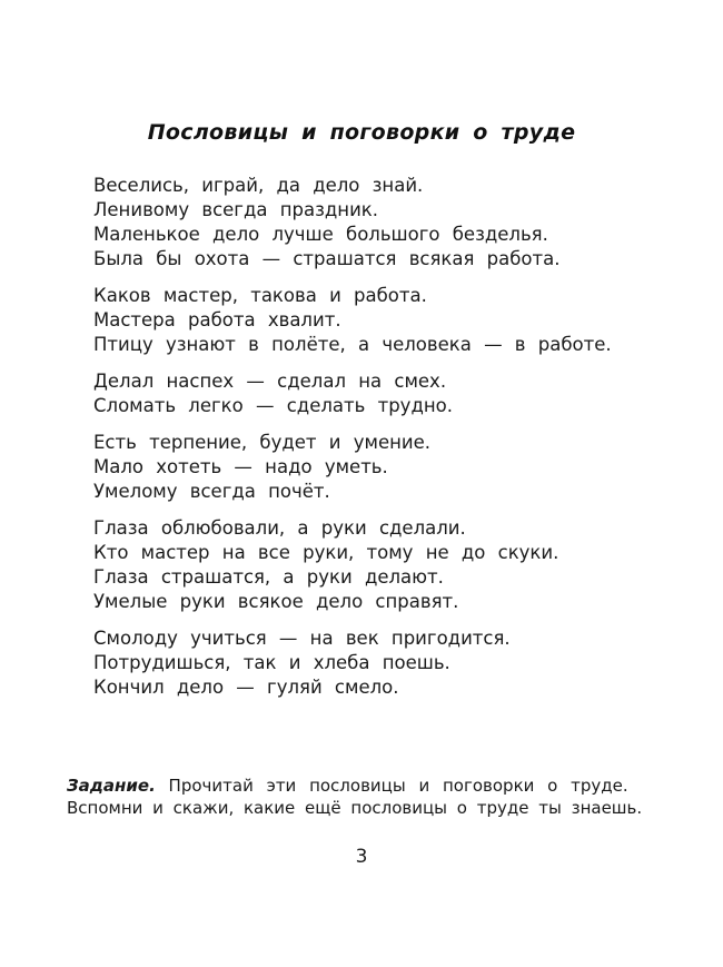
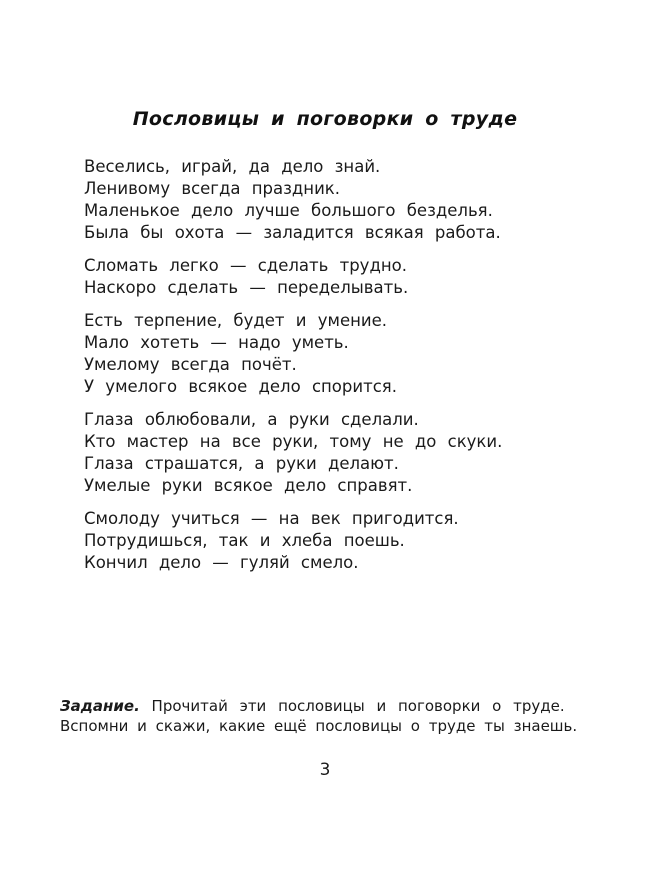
  Пословицы и поговорки о труде
  Веселись, играй, да дело знай.
  Ленивому всегда праздник.
  Маленькое дело лучше большого безделья.
- Была бы охота — страшатся всякая работа.
+ Была бы охота — заладится всякая работа.
- Каков мастер, такова и работа.
- Мастера работа хвалит.
- Птицу узнают в полёте, а человека — в работе.
- Делал наспех — сделал на смех.
  Сломать легко — сделать трудно.
+ Наскоро сделать — переделывать.
  Есть терпение, будет и умение.
  Мало хотеть — надо уметь.
  Умелому всегда почёт.
+ У умелого всякое дело спорится.
  Глаза облюбовали, а руки сделали.
  Кто мастер на все руки, тому не до скуки.
  Глаза страшатся, а руки делают.
  Умелые руки всякое дело справят.
  Смолоду учиться — на век пригодится.
  Потрудишься, так и хлеба поешь.
  Кончил дело — гуляй смело.
  Задание. Прочитай эти пословицы и поговорки о труде.
  Вспомни и скажи, какие ещё пословицы о труде ты знаешь.
  3
